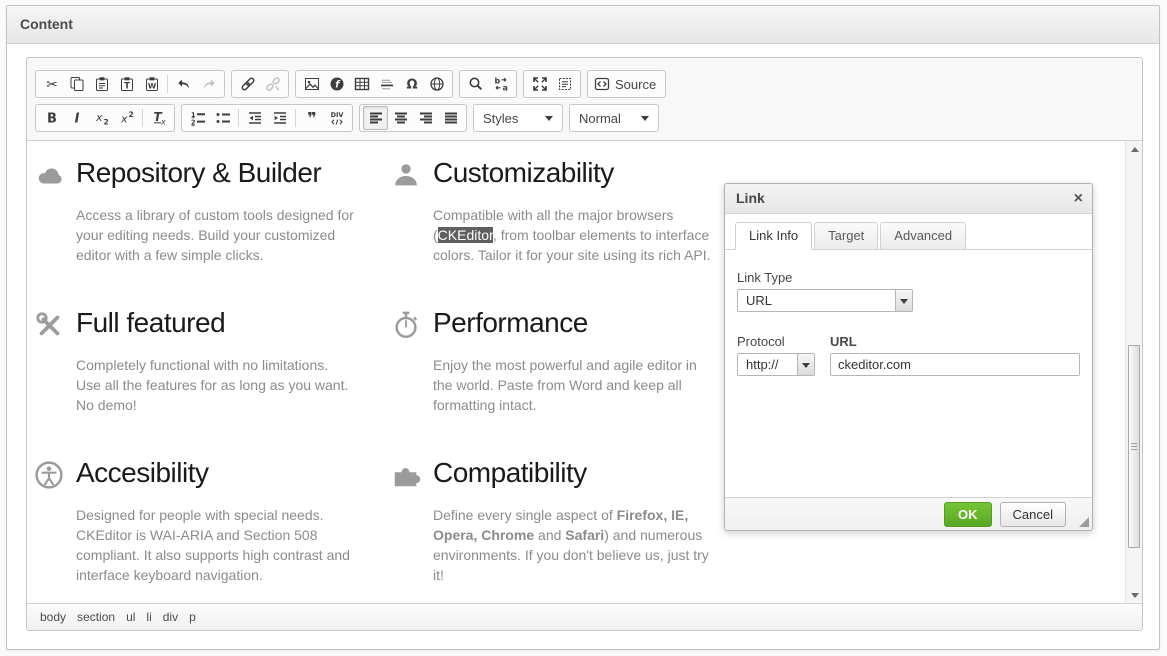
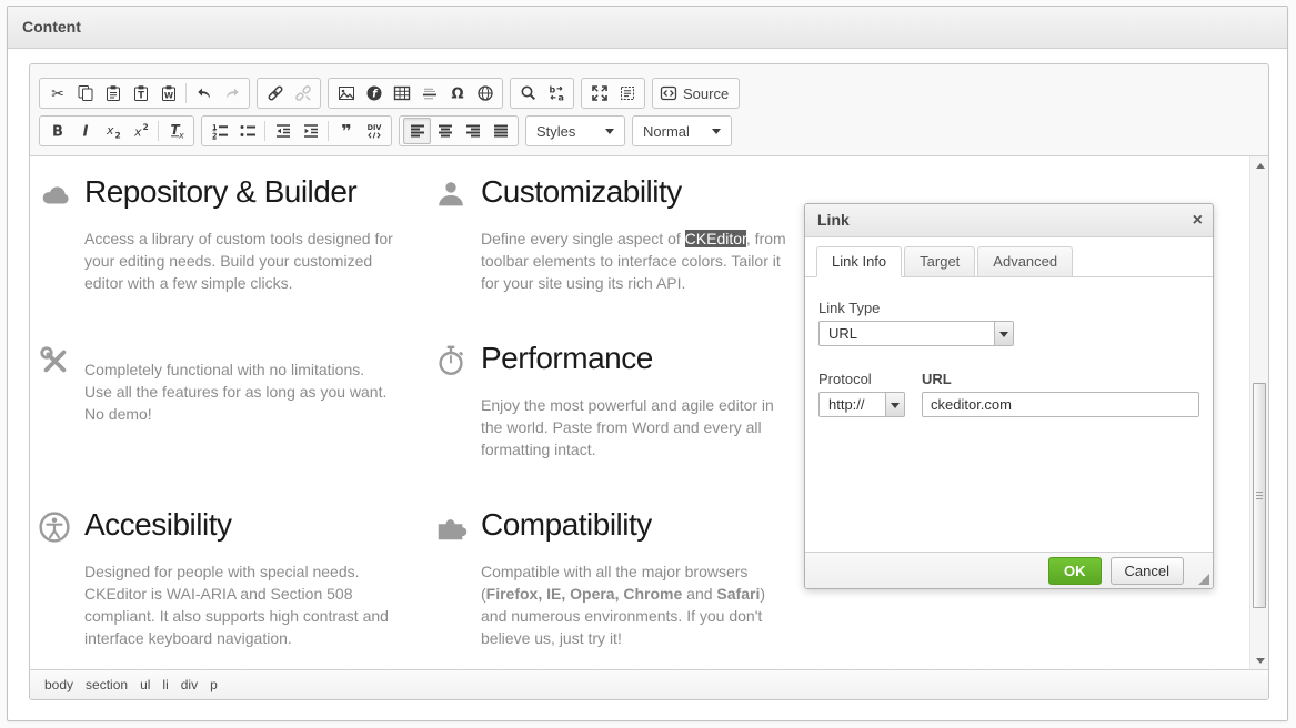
  Content
  Source
  Styles
  Normal
  Repository & Builder
  Access a library of custom tools designed for your editing needs. Build your customized editor with a few simple clicks.
  Customizability
- Compatible with all the major browsers (CKEditor, from toolbar elements to interface colors. Tailor it for your site using its rich API.
+ Define every single aspect of CKEditor, from toolbar elements to interface colors. Tailor it for your site using its rich API.
- Full featured
  Completely functional with no limitations. Use all the features for as long as you want. No demo!
  Performance
- Enjoy the most powerful and agile editor in the world. Paste from Word and keep all formatting intact.
+ Enjoy the most powerful and agile editor in the world. Paste from Word and every all formatting intact.
  Accesibility
  Designed for people with special needs. CKEditor is WAI-ARIA and Section 508 compliant. It also supports high contrast and interface keyboard navigation.
  Compatibility
- Define every single aspect of Firefox, IE, Opera, Chrome and Safari) and numerous environments. If you don't believe us, just try it!
+ Compatible with all the major browsers (Firefox, IE, Opera, Chrome and Safari) and numerous environments. If you don't believe us, just try it!
  body
  section
  ul
  li
  div
  p
  Link
  ×
  Link Info
  Target
  Advanced
  Link Type
  URL
  Protocol
  http://
  URL
  ckeditor.com
  OK
  Cancel
